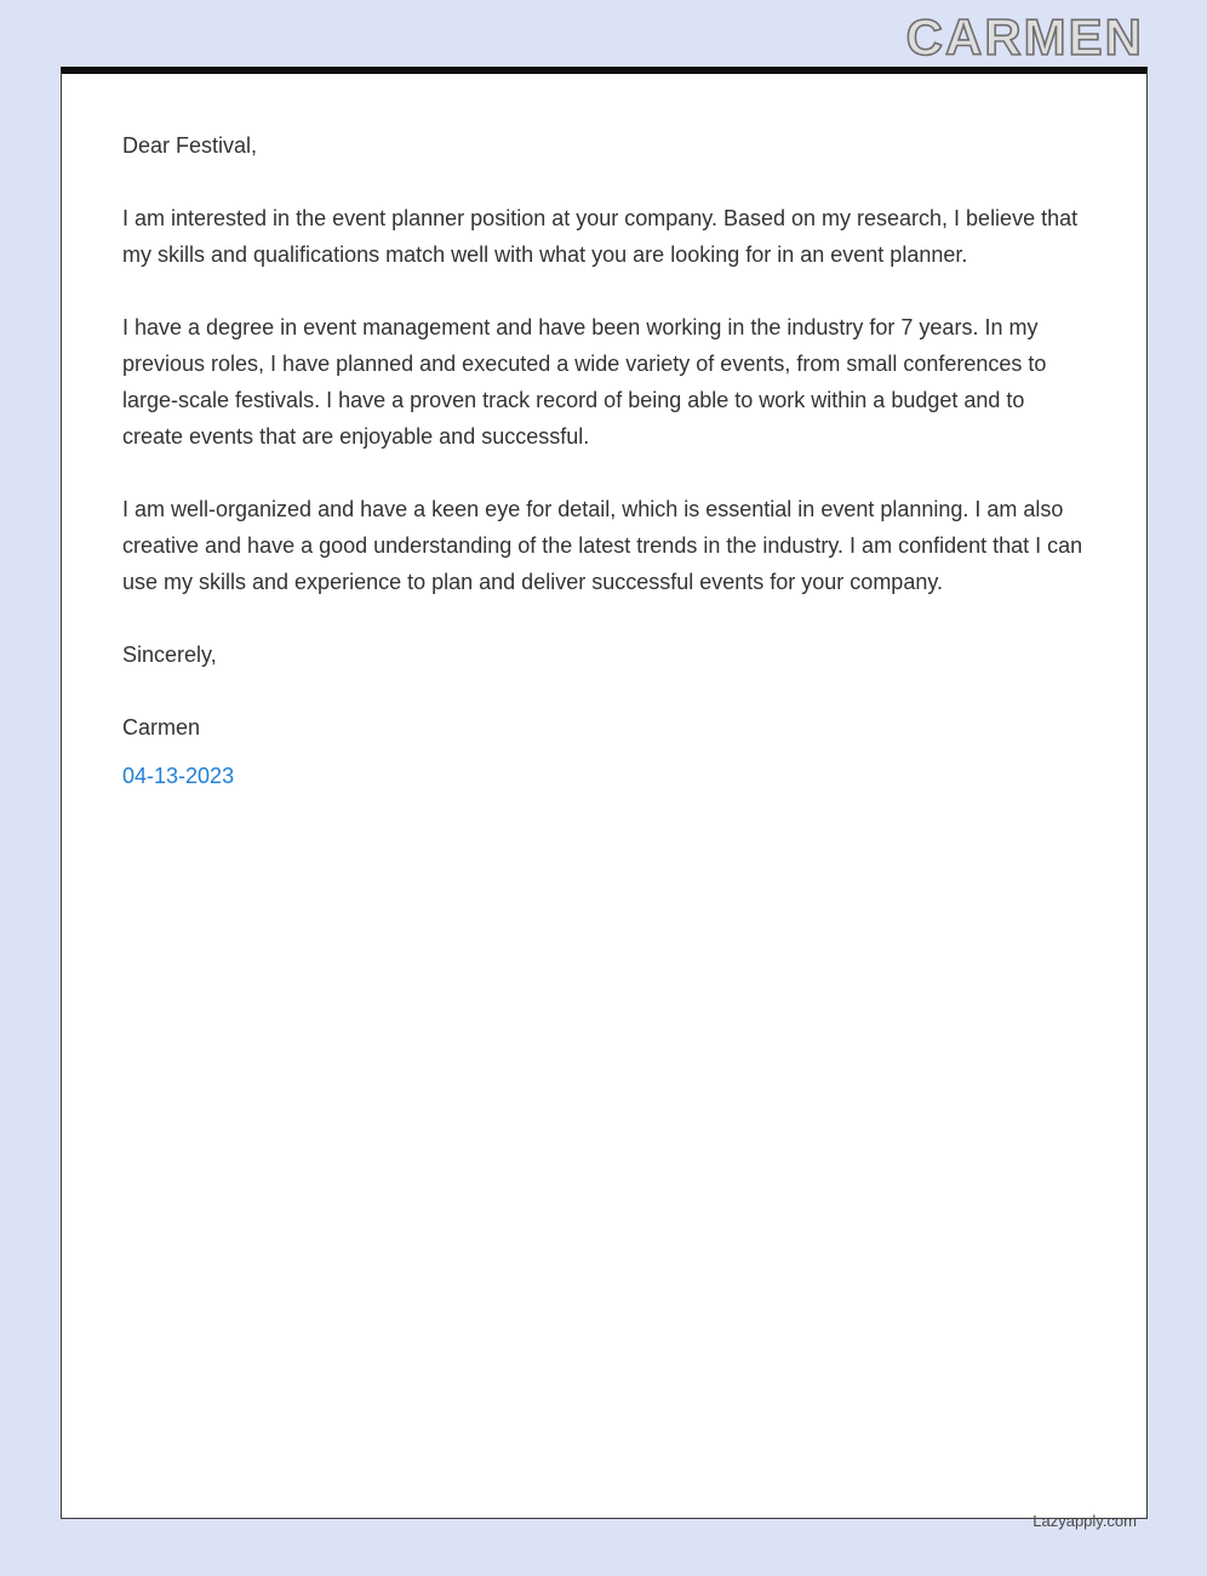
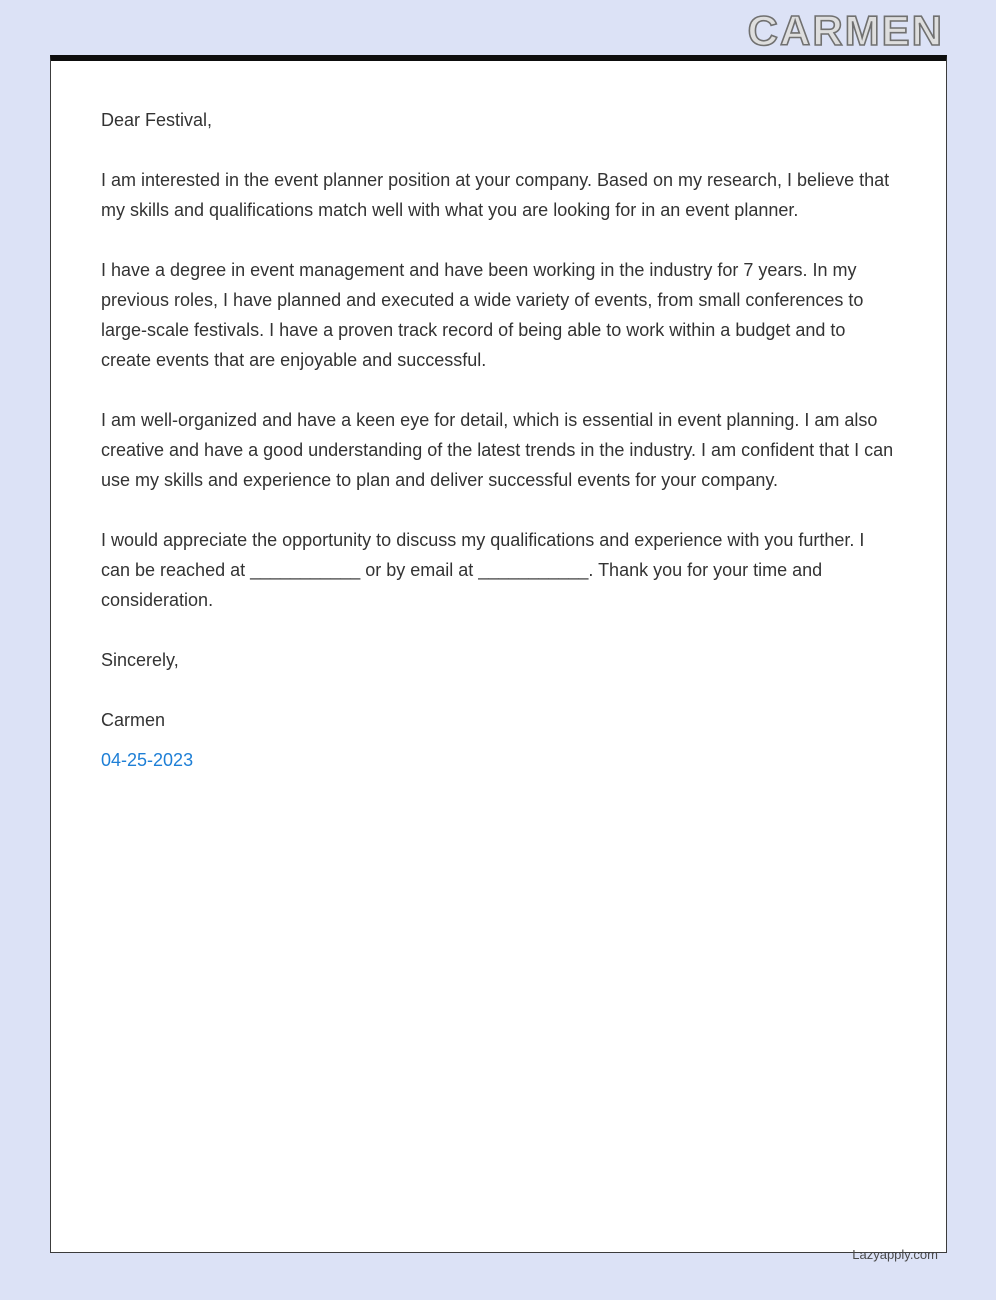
  CARMEN
  Dear Festival,
  I am interested in the event planner position at your company. Based on my research, I believe that my skills and qualifications match well with what you are looking for in an event planner.
  I have a degree in event management and have been working in the industry for 7 years. In my previous roles, I have planned and executed a wide variety of events, from small conferences to large-scale festivals. I have a proven track record of being able to work within a budget and to create events that are enjoyable and successful.
  I am well-organized and have a keen eye for detail, which is essential in event planning. I am also creative and have a good understanding of the latest trends in the industry. I am confident that I can use my skills and experience to plan and deliver successful events for your company.
+ I would appreciate the opportunity to discuss my qualifications and experience with you further. I can be reached at ___________ or by email at ___________. Thank you for your time and consideration.
  Sincerely,
  Carmen
- 04-13-2023
+ 04-25-2023
  Lazyapply.com
